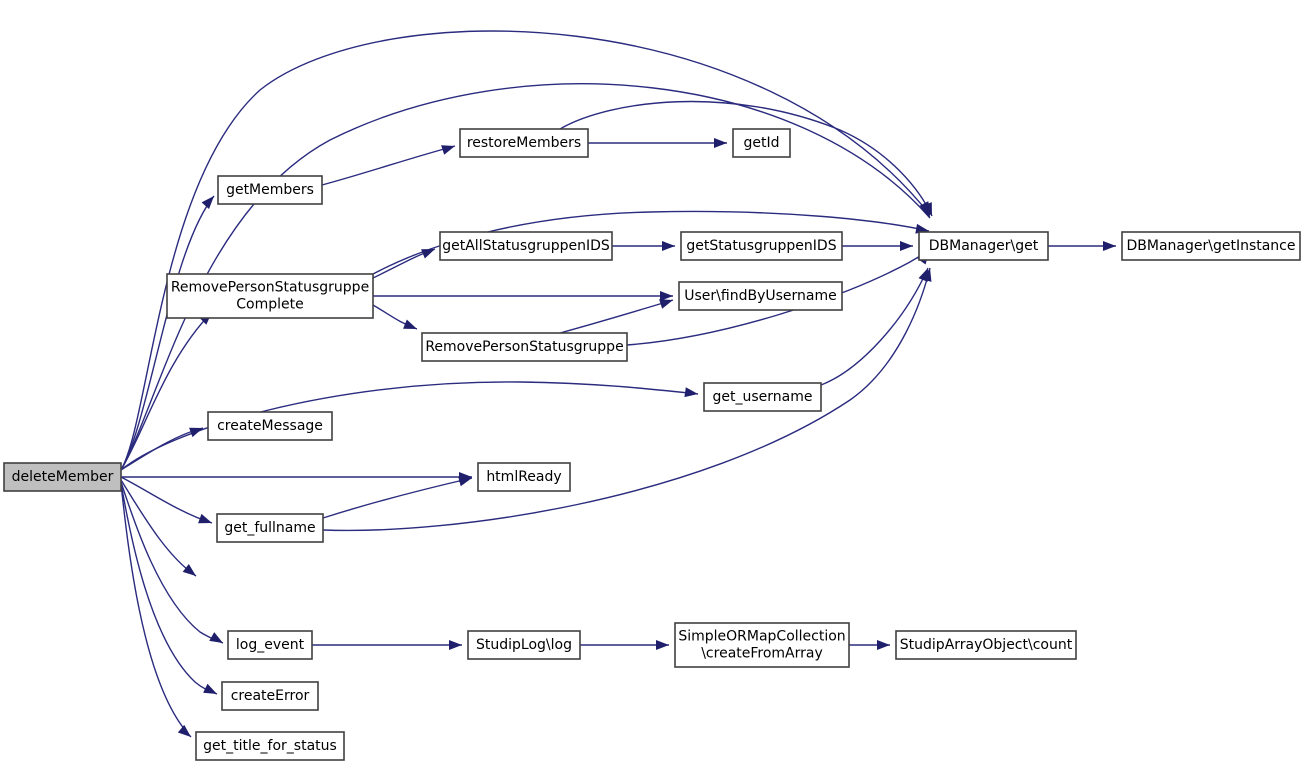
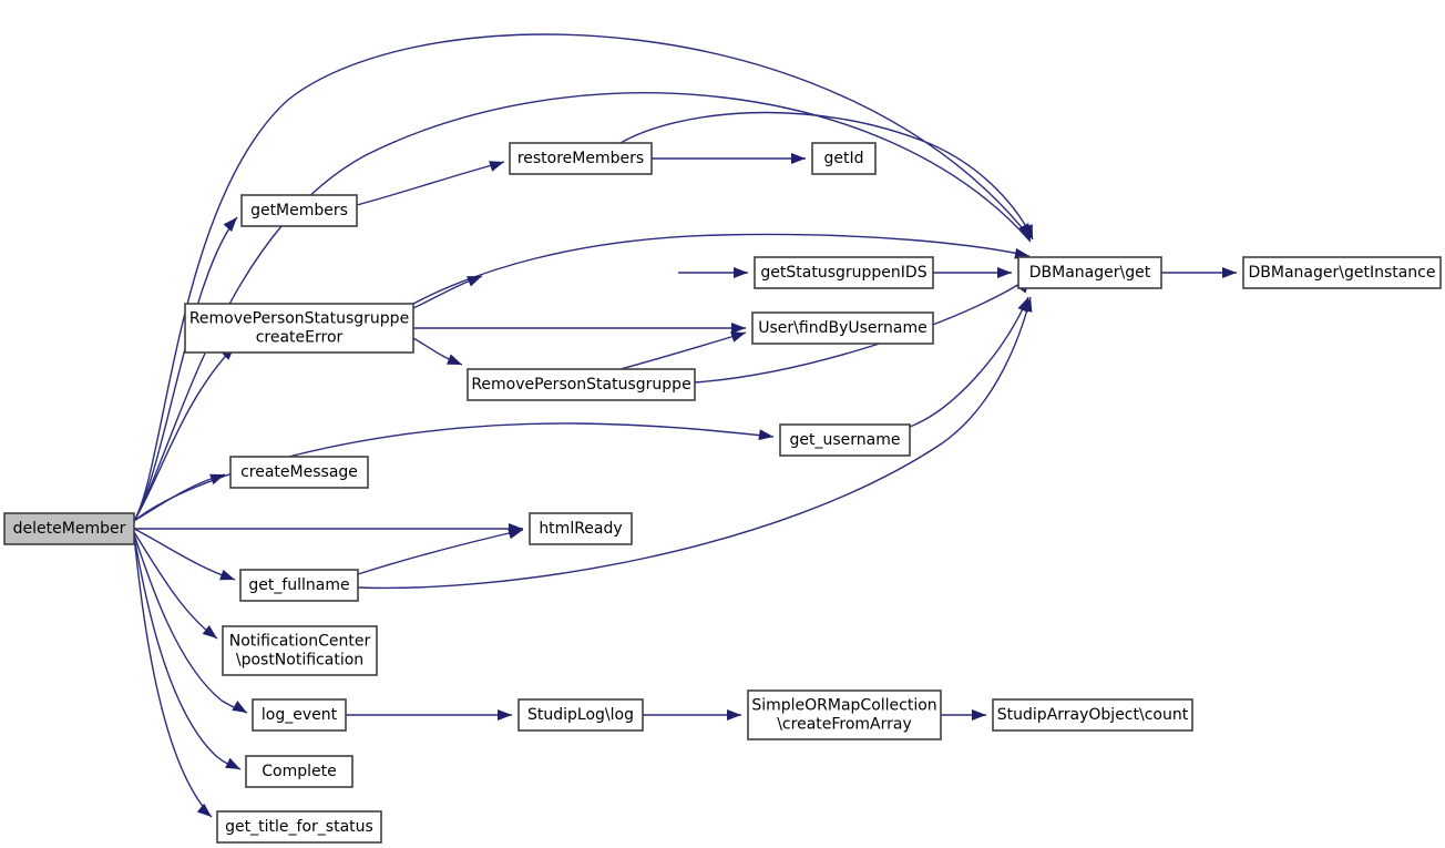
  deleteMember
  getMembers
  restoreMembers
  getId
  RemovePersonStatusgruppe
- Complete
+ createError
- getAllStatusgruppenIDS
  getStatusgruppenIDS
  DBManager\get
  DBManager\getInstance
  User\findByUsername
  RemovePersonStatusgruppe
  get_username
  createMessage
  htmlReady
  get_fullname
+ NotificationCenter
+ \postNotification
  log_event
  StudipLog\log
  SimpleORMapCollection
  \createFromArray
  StudipArrayObject\count
- createError
+ Complete
  get_title_for_status
